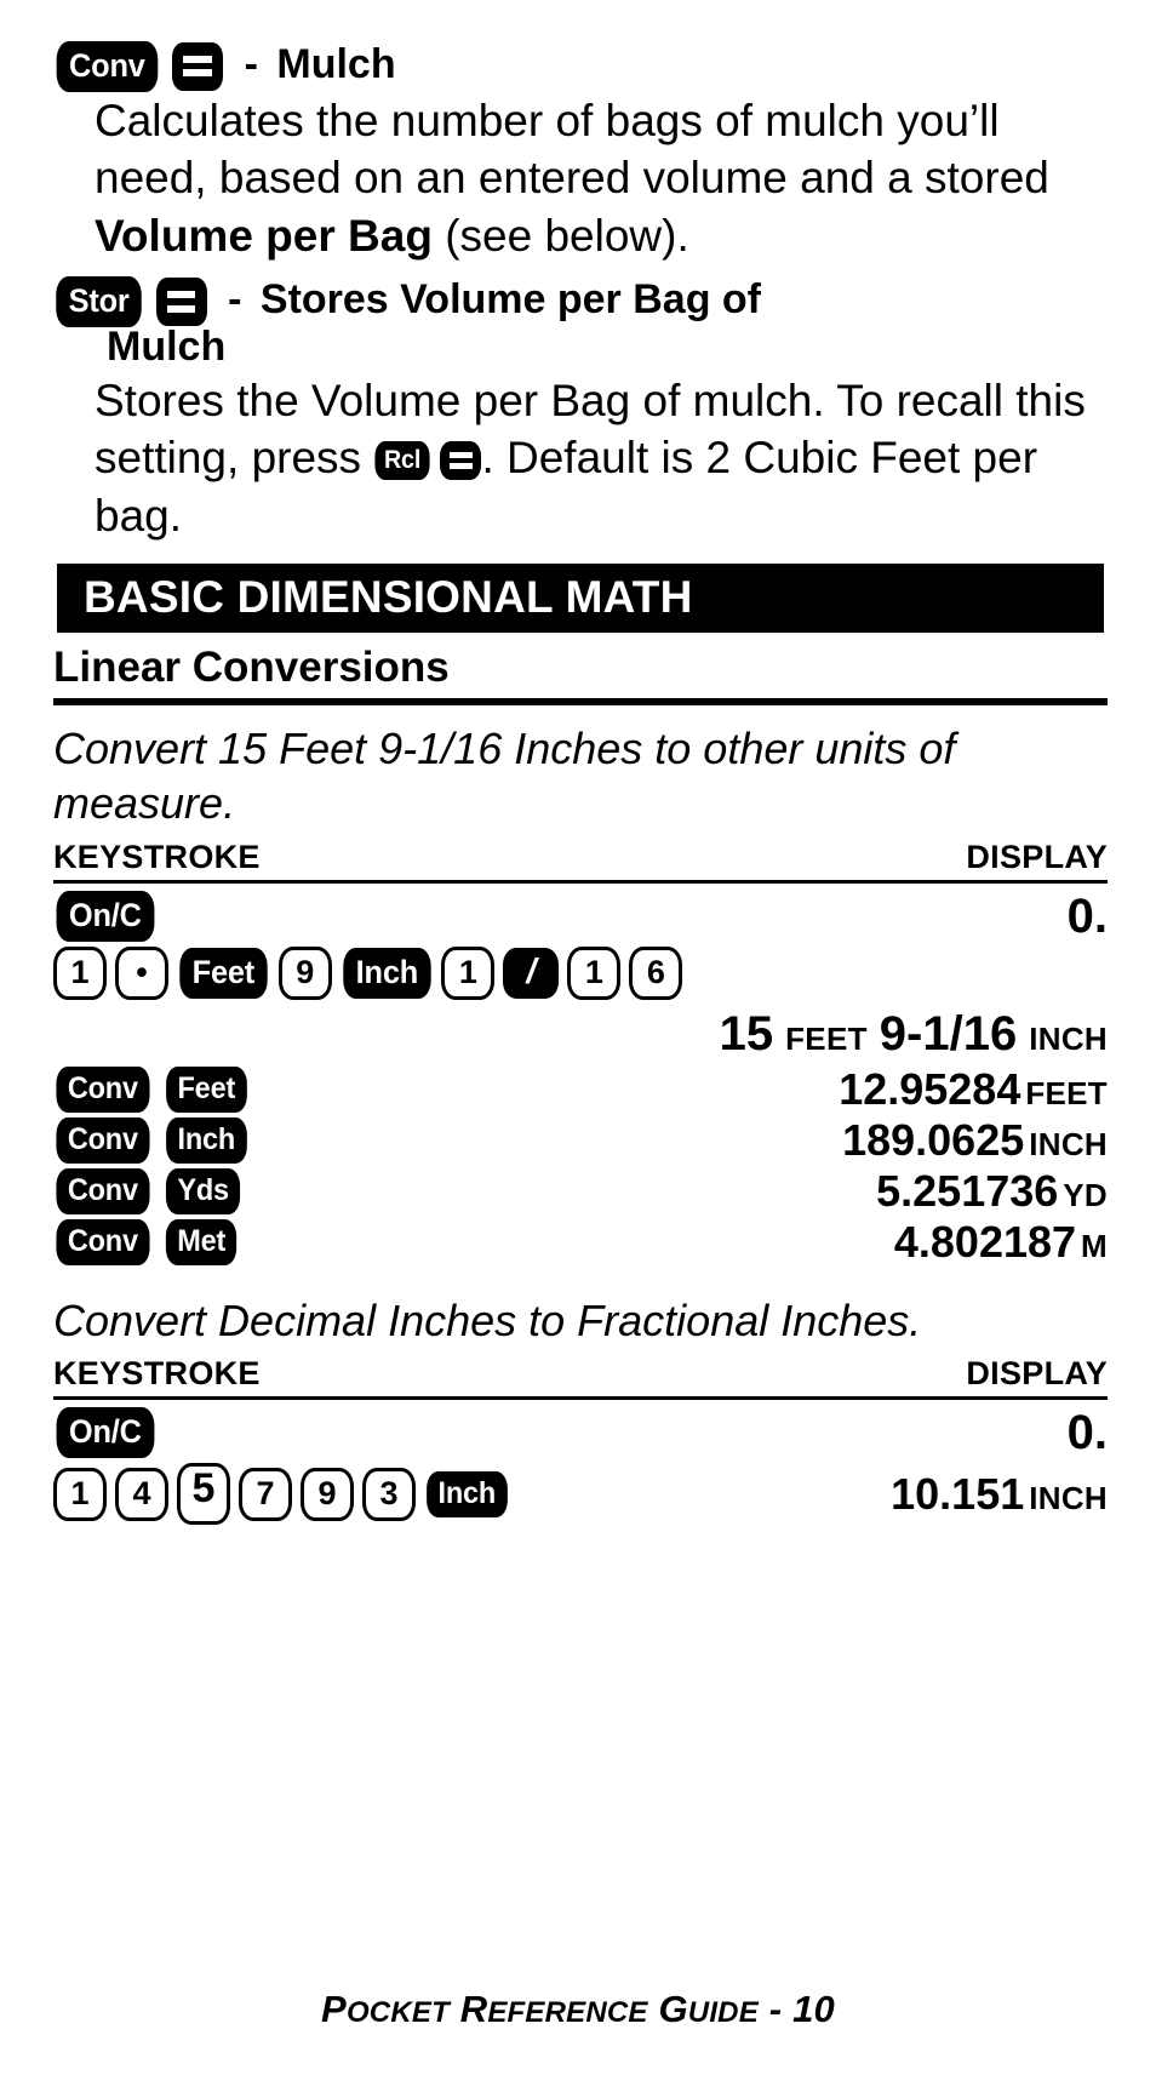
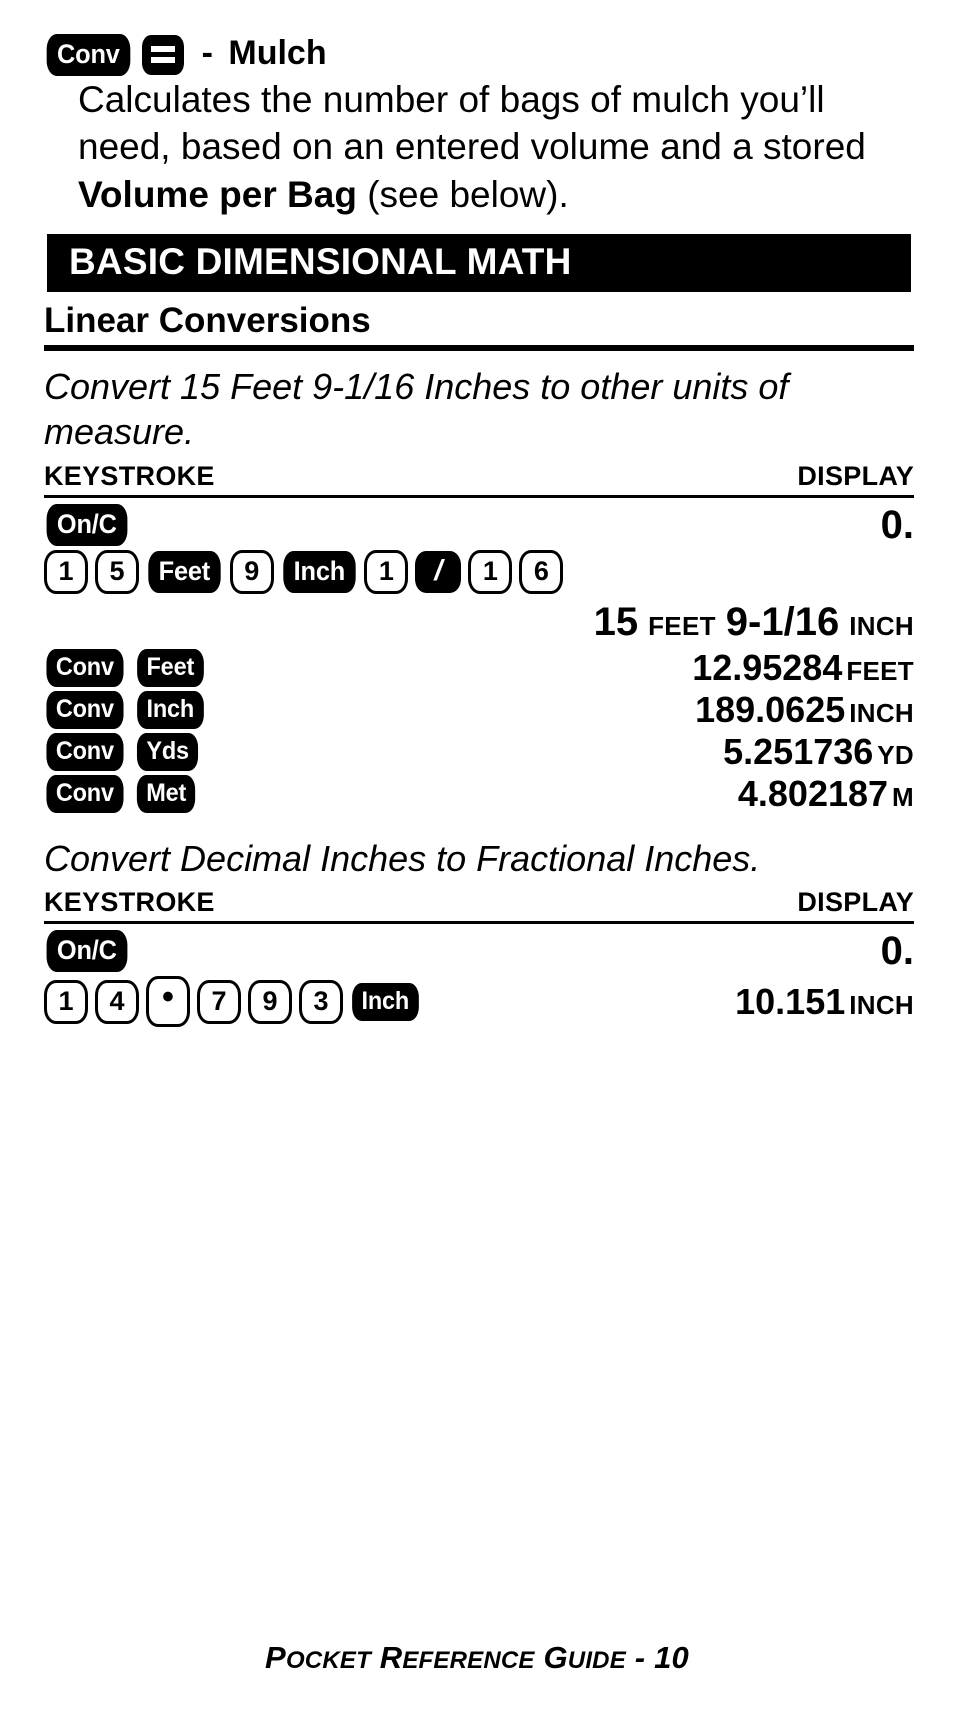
  Conv - Mulch
  Calculates the number of bags of mulch you’ll need, based on an entered volume and a stored Volume per Bag (see below).
- Stor - Stores Volume per Bag of
- Mulch
- Stores the Volume per Bag of mulch. To recall this setting, press Rcl . Default is 2 Cubic Feet per bag.
  BASIC DIMENSIONAL MATH
  Linear Conversions
  Convert 15 Feet 9-1/16 Inches to other units of measure.
  KEYSTROKE
  DISPLAY
  On/C
  0.
  1
- •
+ 5
  Feet
  9
  Inch
  1
  /
  1
  6
  15 FEET 9-1/16 INCH
  Conv
  Feet
  12.95284 FEET
  Conv
  Inch
  189.0625 INCH
  Conv
  Yds
  5.251736 YD
  Conv
  Met
  4.802187 M
  Convert Decimal Inches to Fractional Inches.
  KEYSTROKE
  DISPLAY
  On/C
  0.
  1
  4
- 5
+ •
  7
  9
  3
  Inch
  10.151 INCH
  POCKET REFERENCE GUIDE - 10
